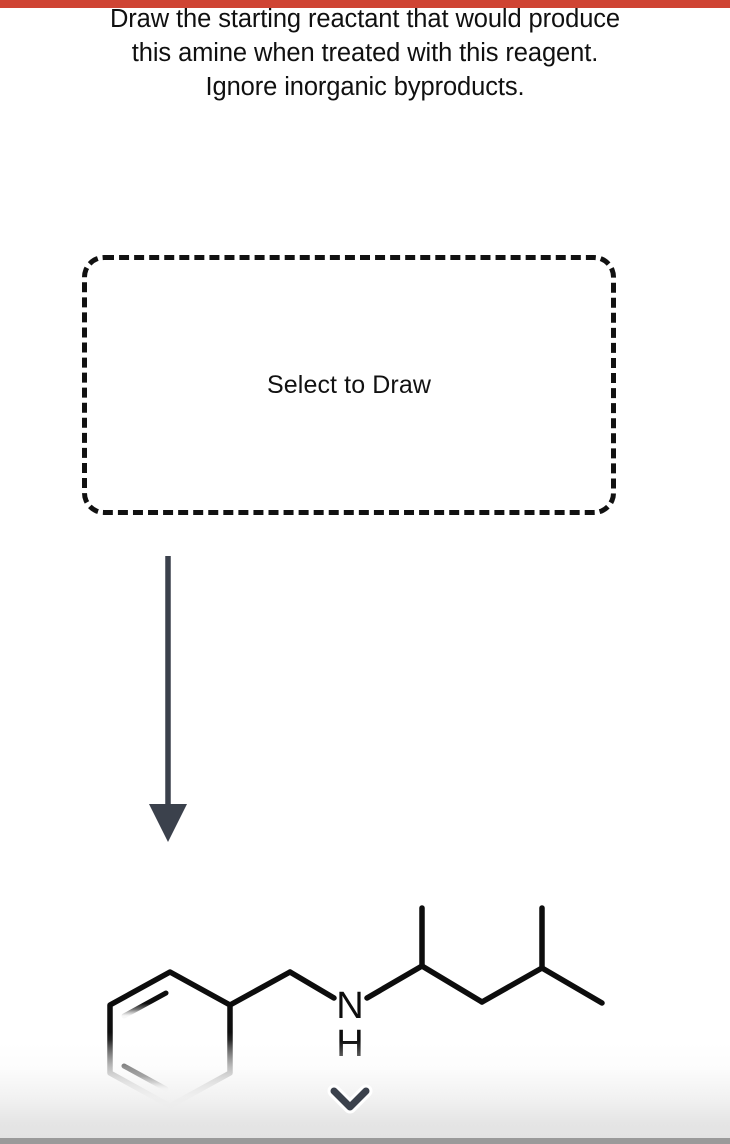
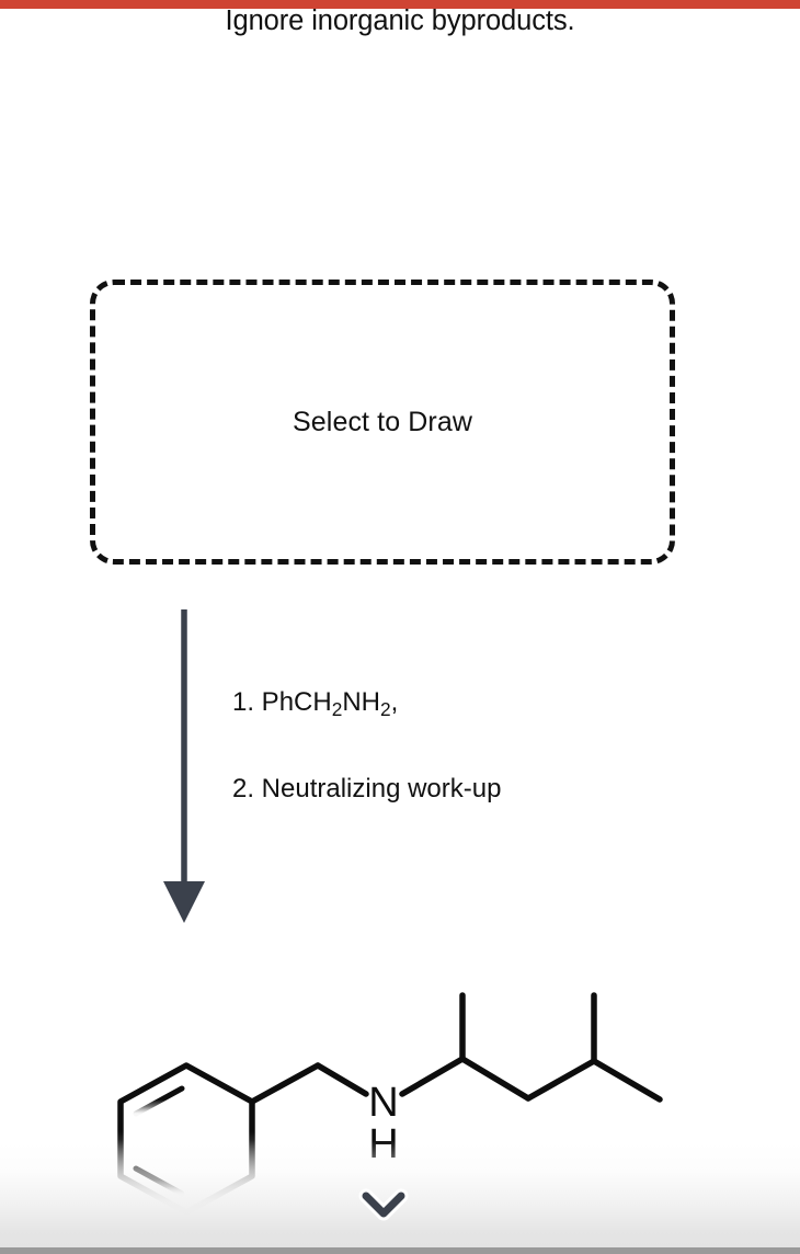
- Draw the starting reactant that would produce
- this amine when treated with this reagent.
  Ignore inorganic byproducts.
  Select to Draw
+ 1. PhCH2NH2,
+ 2. Neutralizing work-up
  N
